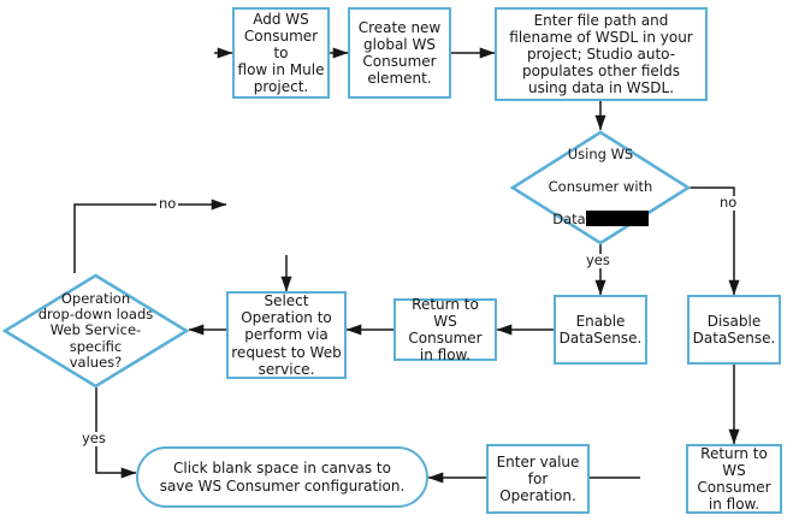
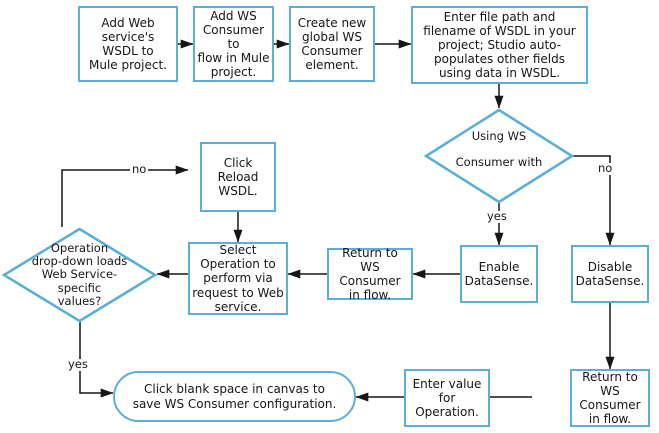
+ Add Web
+ service's
+ WSDL to
+ Mule project.
  Add WS
  Consumer to
  flow in Mule
  project.
  Create new
  global WS
  Consumer
  element.
  Enter file path and
  filename of WSDL in your
  project; Studio auto-
  populates other fields
  using data in WSDL.
  Using WS
  Consumer with
- Data
  yes
  no
  Enable
  DataSense.
  Disable
  DataSense.
  Return to
  WS Consumer
  in flow.
  Select
  Operation to
  perform via
  request to Web
  service.
  Operation
  drop-down loads
  Web Service-
  specific
  values?
  no
  yes
+ Click
+ Reload
+ WSDL.
  Return to
  WS Consumer
  in flow.
  Enter value
  for
  Operation.
  Click blank space in canvas to
  save WS Consumer configuration.
